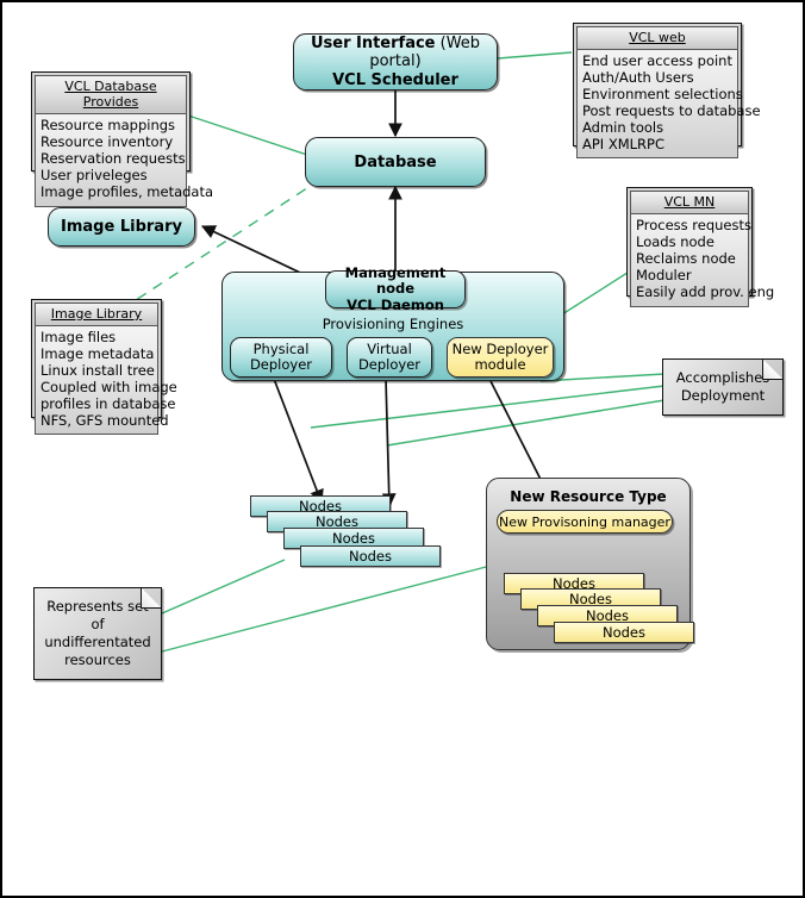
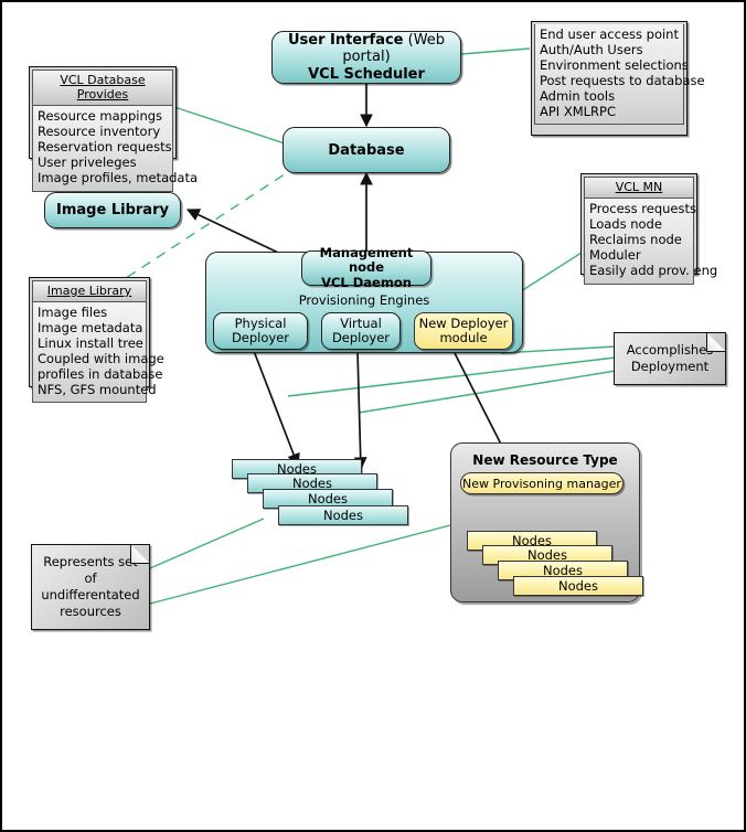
  User Interface (Web
  portal)
  VCL Scheduler
  Database
  Image Library
  Management node
  VCL Daemon
  Provisioning Engines
  Physical
  Deployer
  Virtual
  Deployer
  New Deployer
  module
  VCL Database Provides
  Resource mappings
  Resource inventory
  Reservation requests
  User priveleges
  Image profiles, metadata
- VCL web
  End user access point
  Auth/Auth Users
  Environment selections
  Post requests to database
  Admin tools
  API XMLRPC
  Image Library
  Image files
  Image metadata
  Linux install tree
  Coupled with image
  profiles in database
  NFS, GFS mounted
  VCL MN
  Process requests
  Loads node
  Reclaims node
  Moduler
  Easily add prov. eng
  Accomplishe
  Deployment
  Represents se of
  undifferentated
  resources
  Nodes
  Nodes
  Nodes
  Nodes
  New Resource Type
  New Provisoning manager
  Nodes
  Nodes
  Nodes
  Nodes
